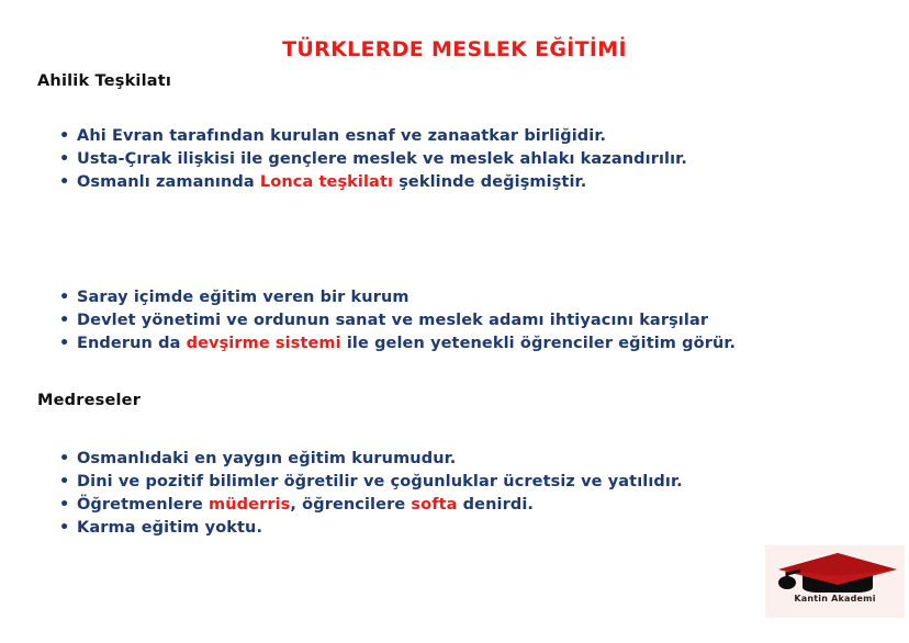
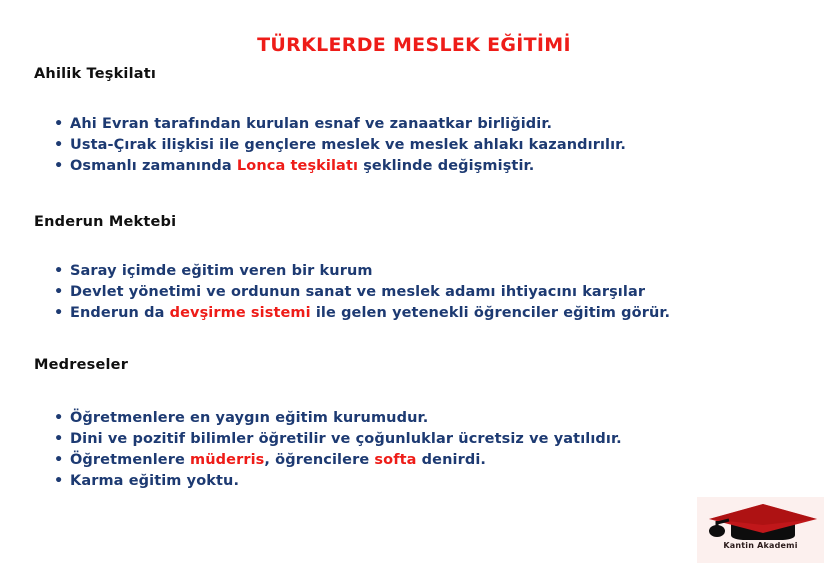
  TÜRKLERDE MESLEK EĞİTİMİ
  Ahilik Teşkilatı
  •
  Ahi Evran tarafından kurulan esnaf ve zanaatkar birliğidir.
  •
  Usta-Çırak ilişkisi ile gençlere meslek ve meslek ahlakı kazandırılır.
  •
  Osmanlı zamanında Lonca teşkilatı şeklinde değişmiştir.
+ Enderun Mektebi
  •
  Saray içimde eğitim veren bir kurum
  •
  Devlet yönetimi ve ordunun sanat ve meslek adamı ihtiyacını karşılar
  •
  Enderun da devşirme sistemi ile gelen yetenekli öğrenciler eğitim görür.
  Medreseler
  •
- Osmanlıdaki en yaygın eğitim kurumudur.
+ Öğretmenlere en yaygın eğitim kurumudur.
  •
  Dini ve pozitif bilimler öğretilir ve çoğunluklar ücretsiz ve yatılıdır.
  •
  Öğretmenlere müderris, öğrencilere softa denirdi.
  •
  Karma eğitim yoktu.
  Kantin Akademi
